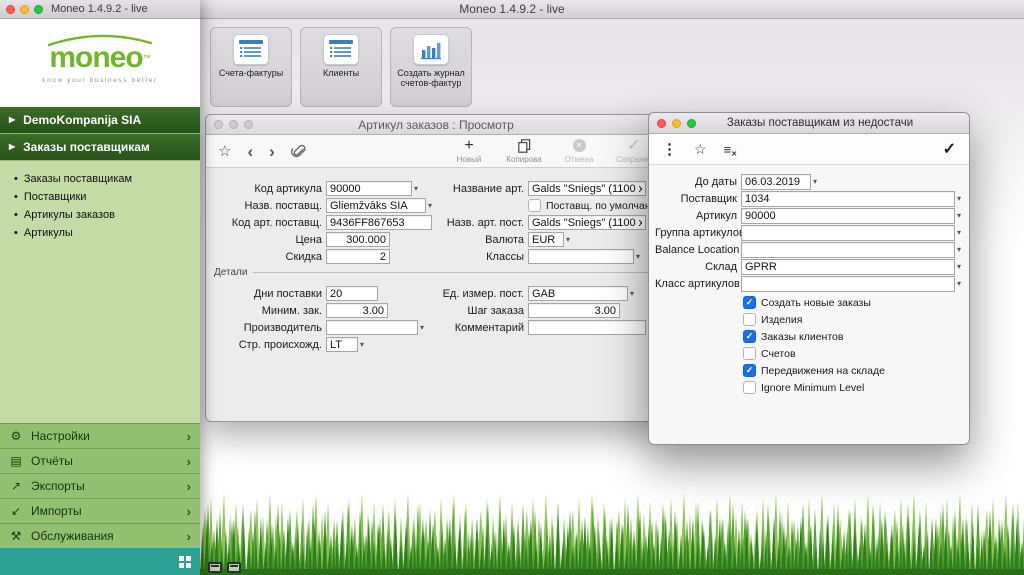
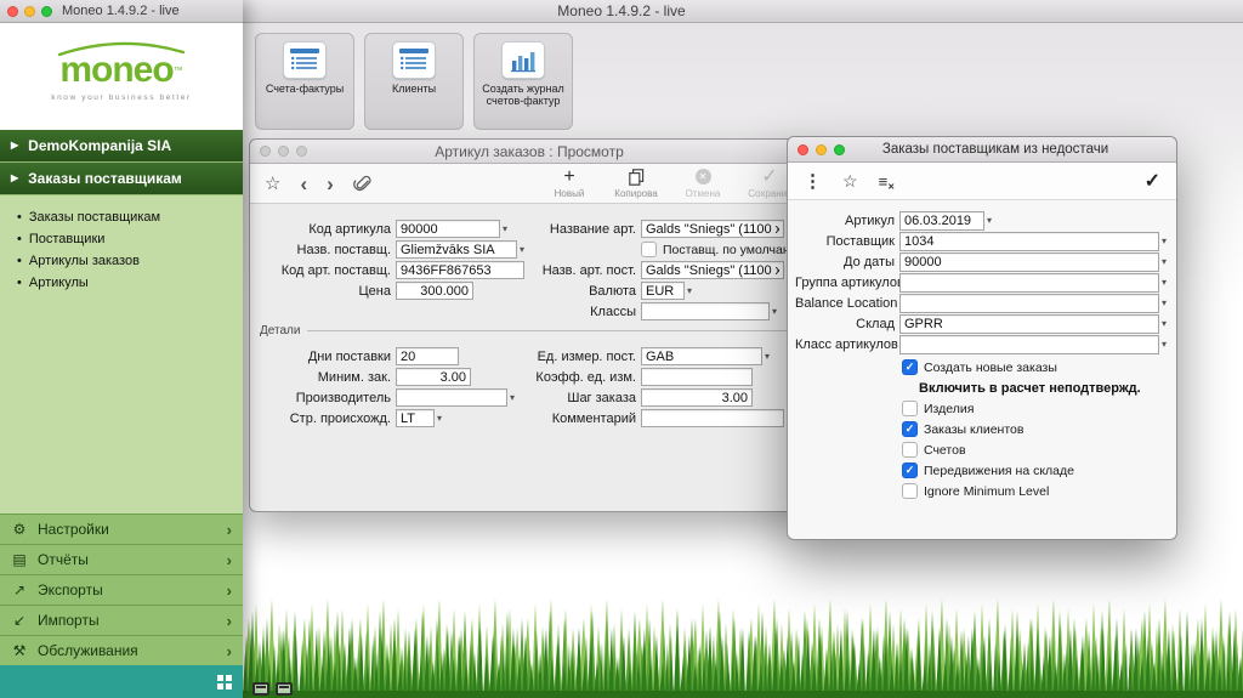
  Moneo 1.4.9.2 - live
  Счета-фактуры
  Клиенты
  Создать журнал счетов-фактур
  Артикул заказов : Просмотр
  ☆
  ‹
  ›
  +
  Новый
  Копирова
  ✕
  Отмена
  ✓
  Сохрани
  Код артикула
  90000
  ▾
  Назв. поставщ.
  Gliemžvāks SIA
  ▾
  Код арт. поставщ.
  9436FF867653
  Цена
  300.000
- Скидка
- 2
  Название арт.
  Galds "Sniegs" (1100 x
  Поставщ. по умолча
  Назв. арт. пост.
  Galds "Sniegs" (1100 x
  Валюта
  EUR
  ▾
  Классы
  ▾
  Детали
  Дни поставки
  20
  Миним. зак.
  3.00
  Производитель
  ▾
  Стр. происхожд.
  LT
  ▾
  Ед. измер. пост.
  GAB
  ▾
+ Коэфф. ед. изм.
  Шаг заказа
  3.00
  Комментарий
  Заказы поставщикам из недостачи
  ⋮
  ☆
  ≡
  ✓
- До даты
+ Артикул
  06.03.2019
  ▾
  Поставщик
  1034
  ▾
- Артикул
+ До даты
  90000
  ▾
  Группа артикуло
  ▾
  Balance Location
  ▾
  Склад
  GPRR
  ▾
  Класс артикулов
  ▾
  ✓
  Создать новые заказы
+ Включить в расчет неподтвержд.
  Изделия
  ✓
  Заказы клиентов
  Счетов
  ✓
  Передвижения на складе
  Ignore Minimum Level
  Moneo 1.4.9.2 - live
  moneo™
  ▶
  DemoKompanija SIA
  ▶
  Заказы поставщикам
  •
  Заказы поставщикам
  •
  Поставщики
  •
  Артикулы заказов
  •
  Артикулы
  ⚙
  Настройки
  ›
  ▤
  Отчёты
  ›
  ↗
  Экспорты
  ›
  ↙
  Импорты
  ›
  ⚒
  Обслуживания
  ›
